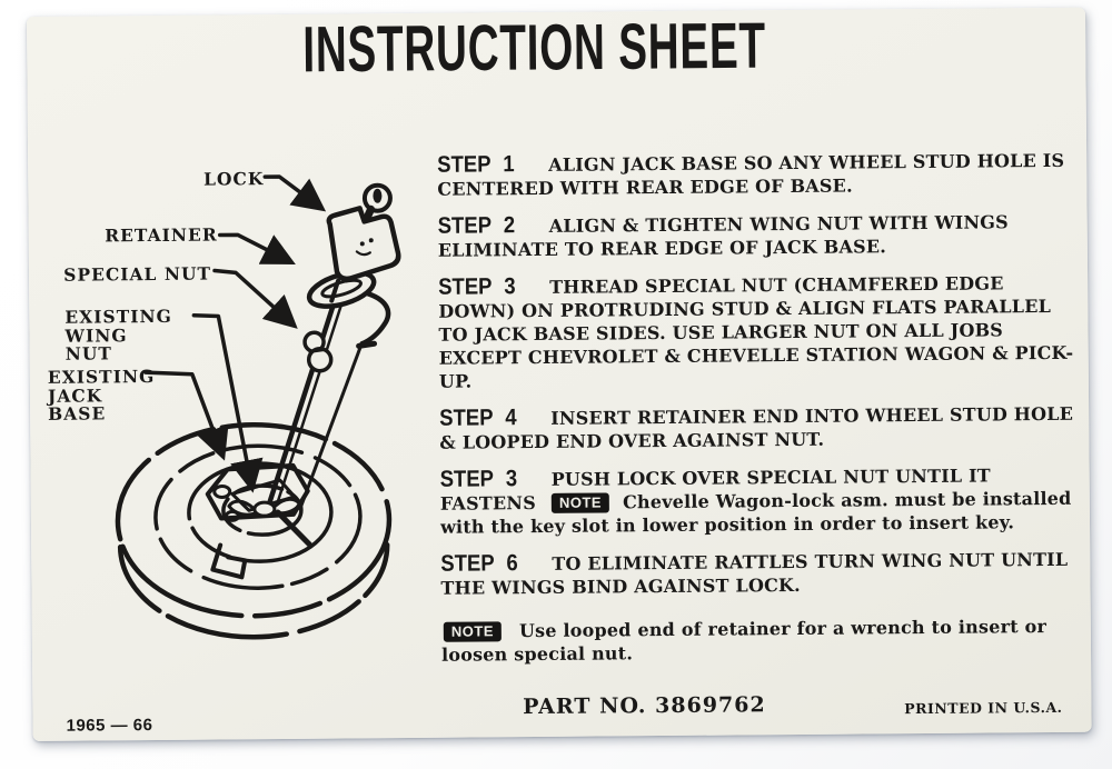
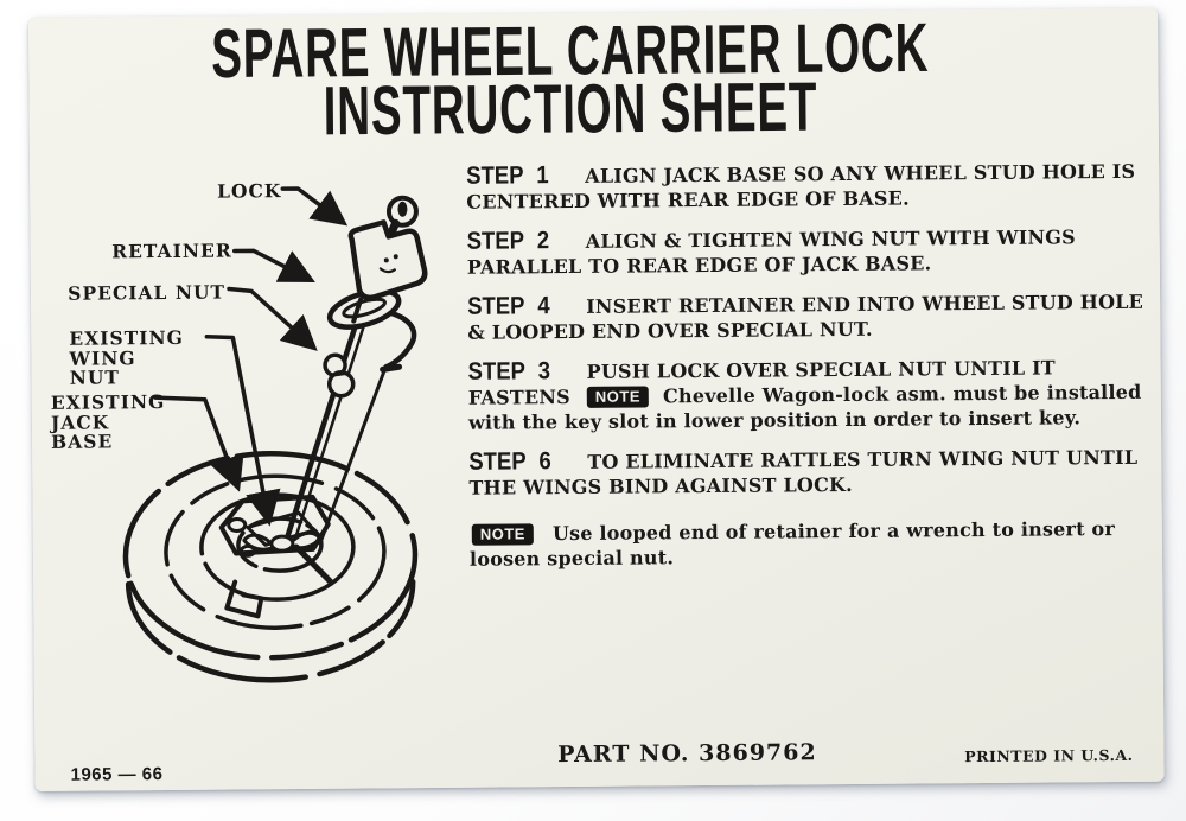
+ SPARE WHEEL CARRIER LOCK
  INSTRUCTION SHEET
  LOCK
  RETAINER
  SPECIAL NUT
  EXISTING WING NUT
  EXISTING JACK BASE
  STEP 1 ALIGN JACK BASE SO ANY WHEEL STUD HOLE IS CENTERED WITH REAR EDGE OF BASE.
- STEP 2 ALIGN & TIGHTEN WING NUT WITH WINGS ELIMINATE TO REAR EDGE OF JACK BASE.
+ STEP 2 ALIGN & TIGHTEN WING NUT WITH WINGS PARALLEL TO REAR EDGE OF JACK BASE.
- STEP 3 THREAD SPECIAL NUT (CHAMFERED EDGE DOWN) ON PROTRUDING STUD & ALIGN FLATS PARALLEL TO JACK BASE SIDES. USE LARGER NUT ON ALL JOBS EXCEPT CHEVROLET & CHEVELLE STATION WAGON & PICK-UP.
- STEP 4 INSERT RETAINER END INTO WHEEL STUD HOLE & LOOPED END OVER AGAINST NUT.
+ STEP 4 INSERT RETAINER END INTO WHEEL STUD HOLE & LOOPED END OVER SPECIAL NUT.
  STEP 3 PUSH LOCK OVER SPECIAL NUT UNTIL IT FASTENS NOTE Chevelle Wagon-lock asm. must be installed with the key slot in lower position in order to insert key.
  STEP 6 TO ELIMINATE RATTLES TURN WING NUT UNTIL THE WINGS BIND AGAINST LOCK.
  NOTE Use looped end of retainer for a wrench to insert or loosen special nut.
  1965 — 66
  PART NO. 3869762
  PRINTED IN U.S.A.
